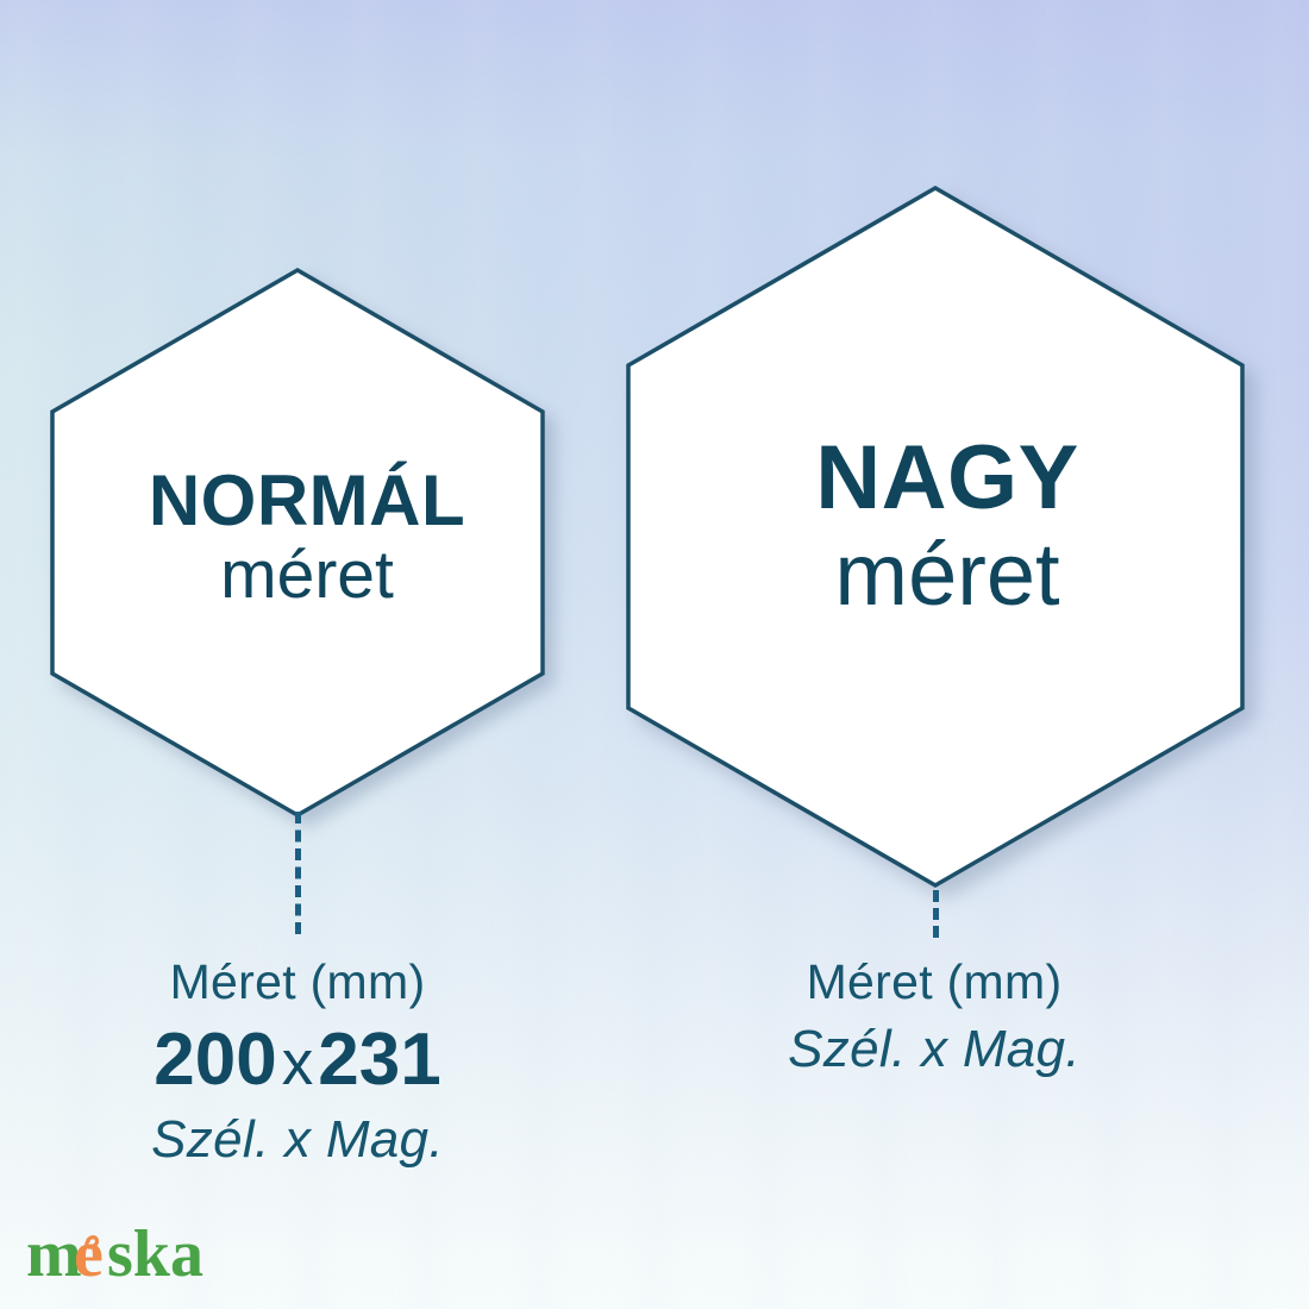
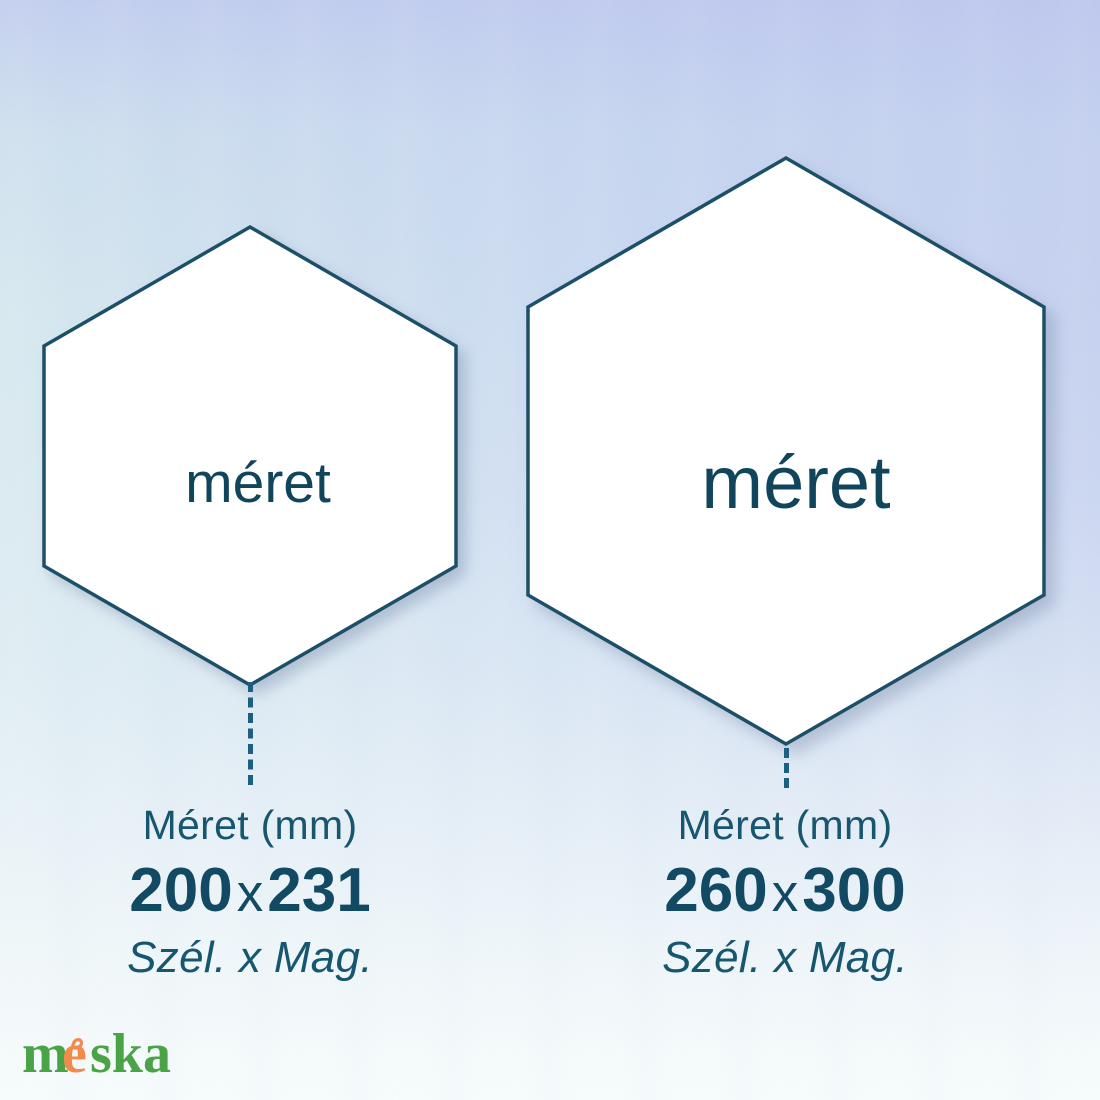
- NORMÁL
  méret
  Méret (mm)
  200x231
  Szél. x Mag.
- NAGY
  méret
  Méret (mm)
+ 260x300
  Szél. x Mag.
  m
  e
  ska
